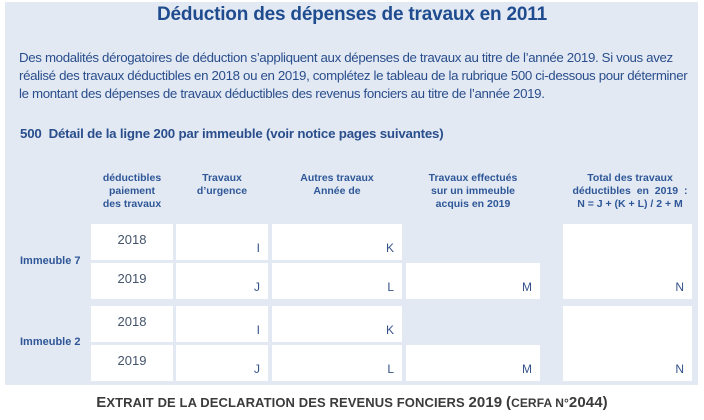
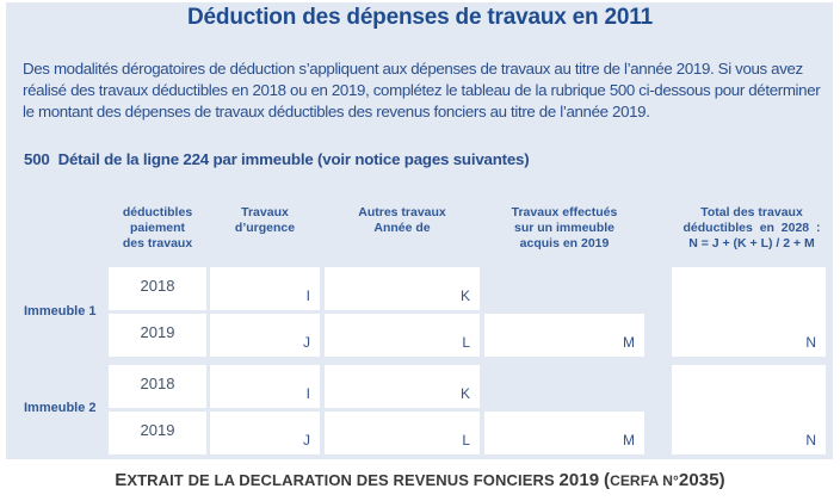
  Déduction des dépenses de travaux en 2011
  Des modalités dérogatoires de déduction s’appliquent aux dépenses de travaux au titre de l’année 2019. Si vous avez réalisé des travaux déductibles en 2018 ou en 2019, complétez le tableau de la rubrique 500 ci-dessous pour déterminer le montant des dépenses de travaux déductibles des revenus fonciers au titre de l’année 2019.
- 500 Détail de la ligne 200 par immeuble (voir notice pages suivantes)
+ 500 Détail de la ligne 224 par immeuble (voir notice pages suivantes)
  déductibles
  paiement
  des travaux
  Travaux
  d’urgence
  Autres travaux
  Année de
  Travaux effectués
  sur un immeuble
  acquis en 2019
  Total des travaux
- déductibles en 2019 :
+ déductibles en 2028 :
  N = J + (K + L) / 2 + M
- Immeuble 7
+ Immeuble 1
  2018
  I
  K
  2019
  J
  L
  M
  N
  Immeuble 2
  2018
  I
  K
  2019
  J
  L
  M
  N
- EXTRAIT DE LA DECLARATION DES REVENUS FONCIERS 2019 (CERFA N°2044)
+ EXTRAIT DE LA DECLARATION DES REVENUS FONCIERS 2019 (CERFA N°2035)
